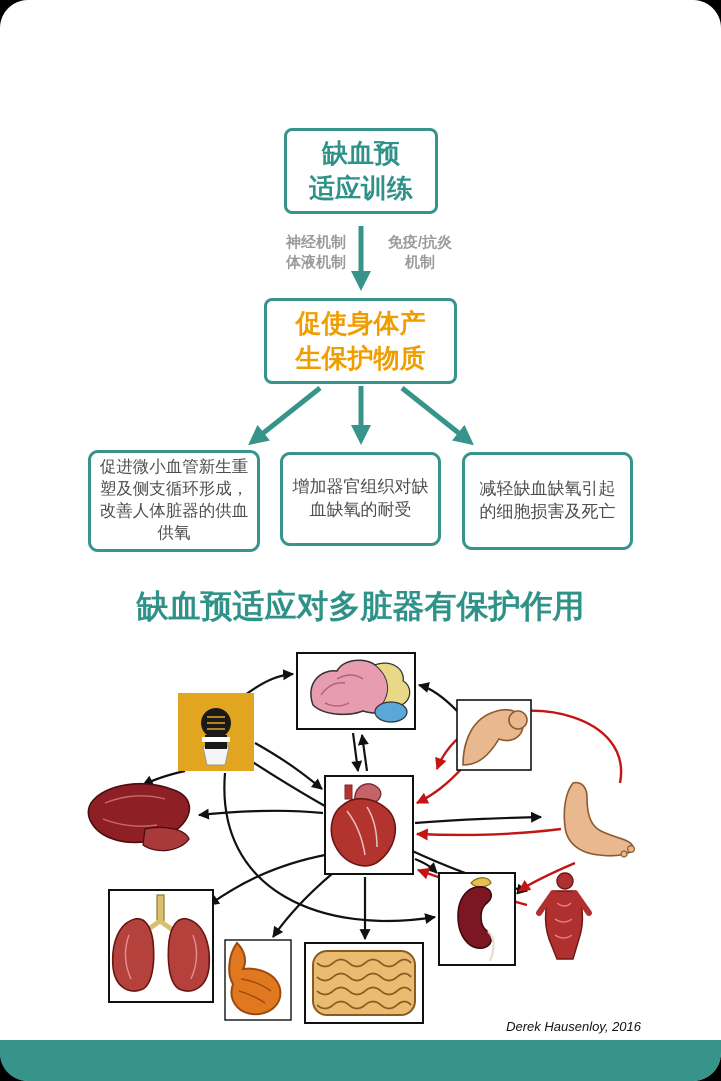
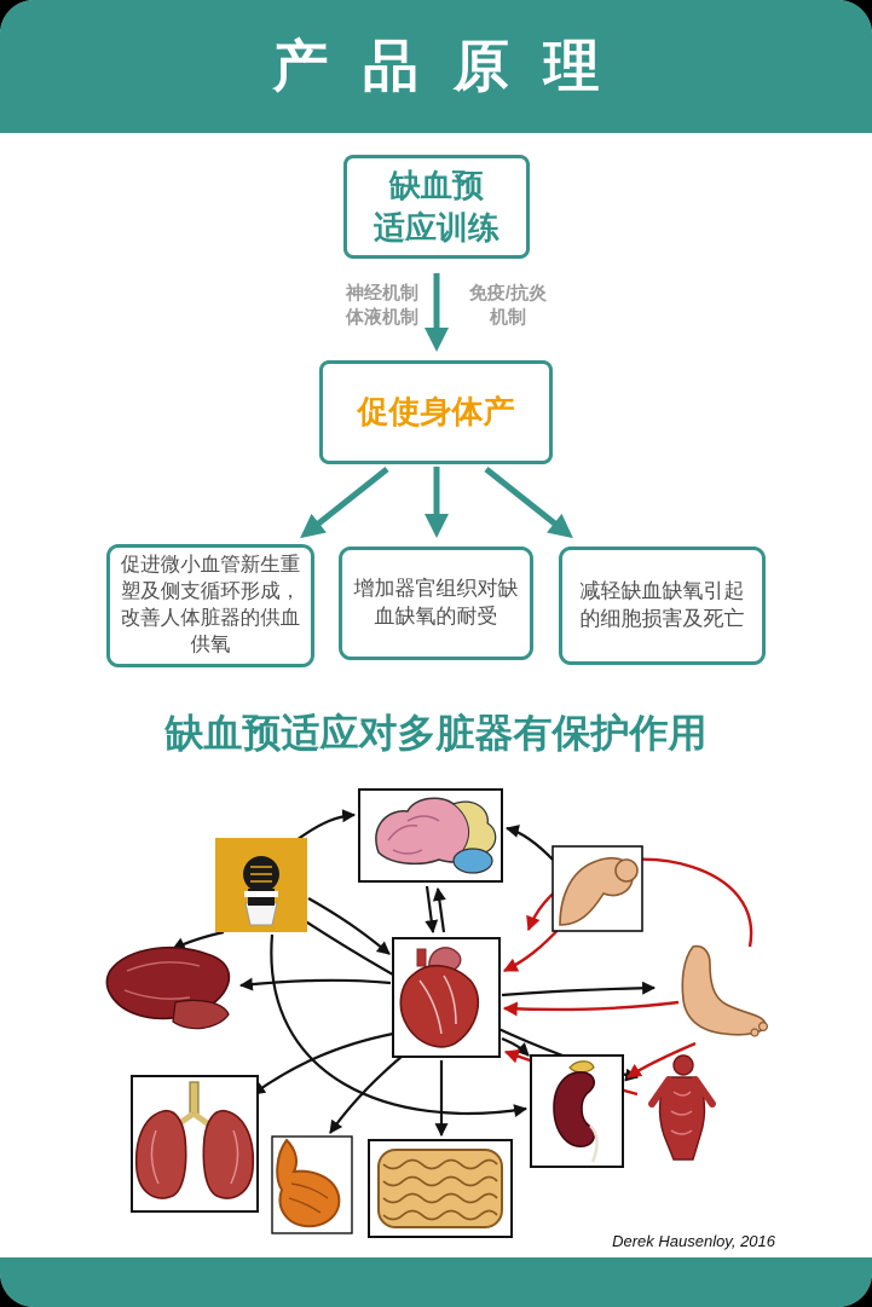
+ 产 品 原 理
  缺血预
  适应训练
  神经机制
  体液机制
  免疫/抗炎
  机制
  促使身体产
- 生保护物质
  促进微小血管新生重塑及侧支循环形成，改善人体脏器的供血供氧
  增加器官组织对缺血缺氧的耐受
  减轻缺血缺氧引起的细胞损害及死亡
  缺血预适应对多脏器有保护作用
  Derek Hausenloy, 2016
